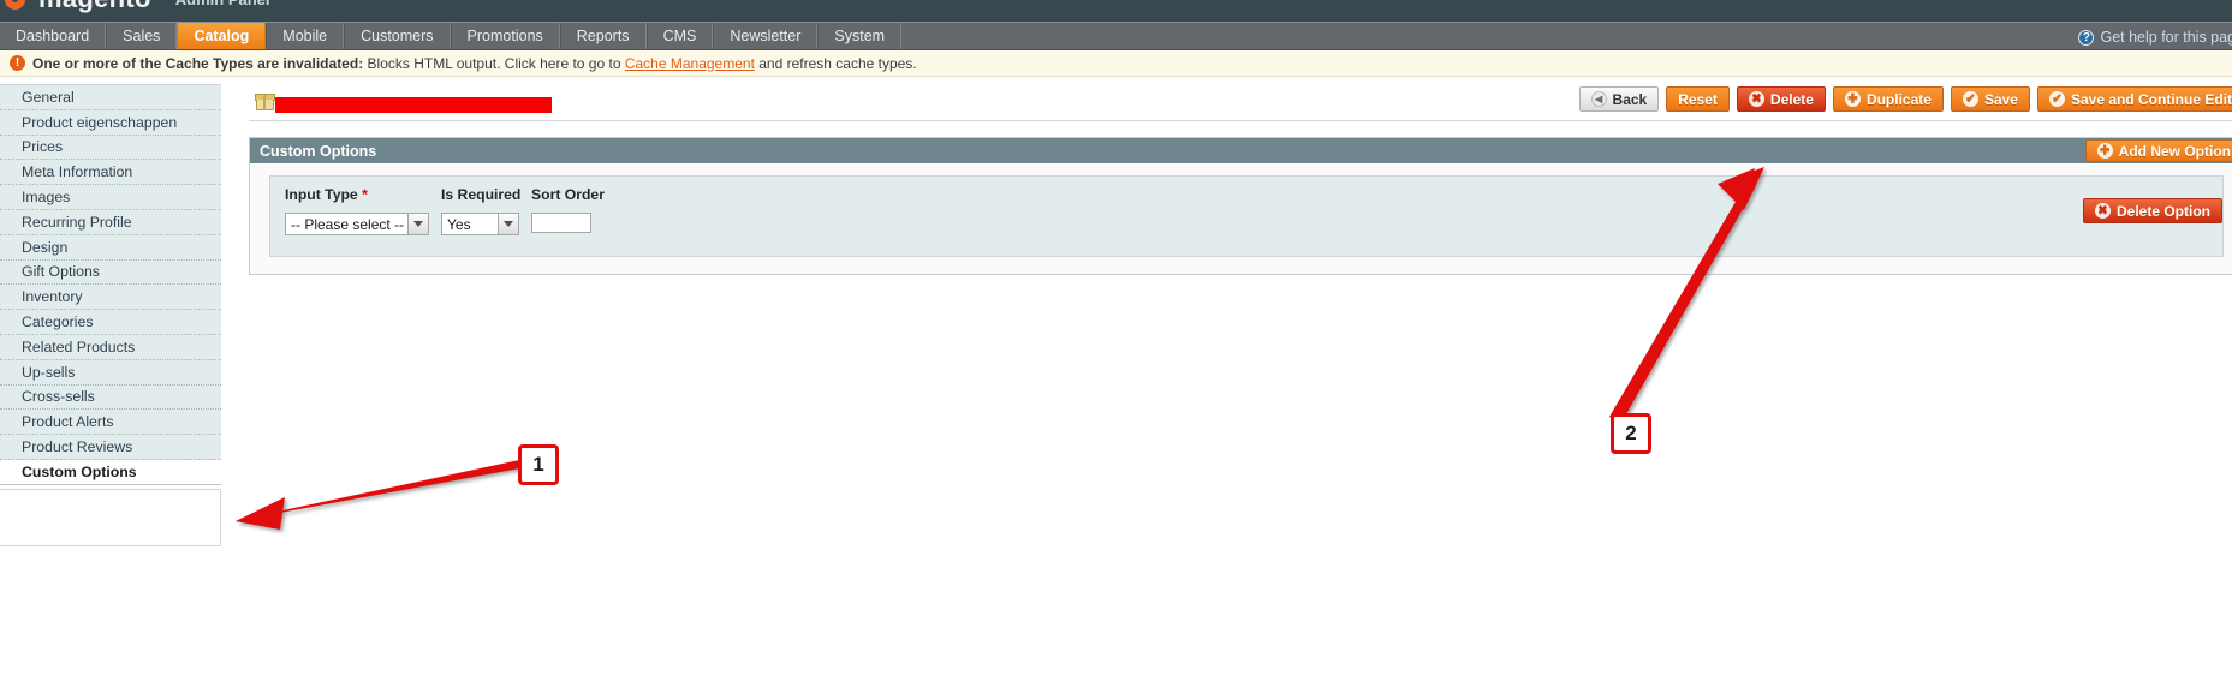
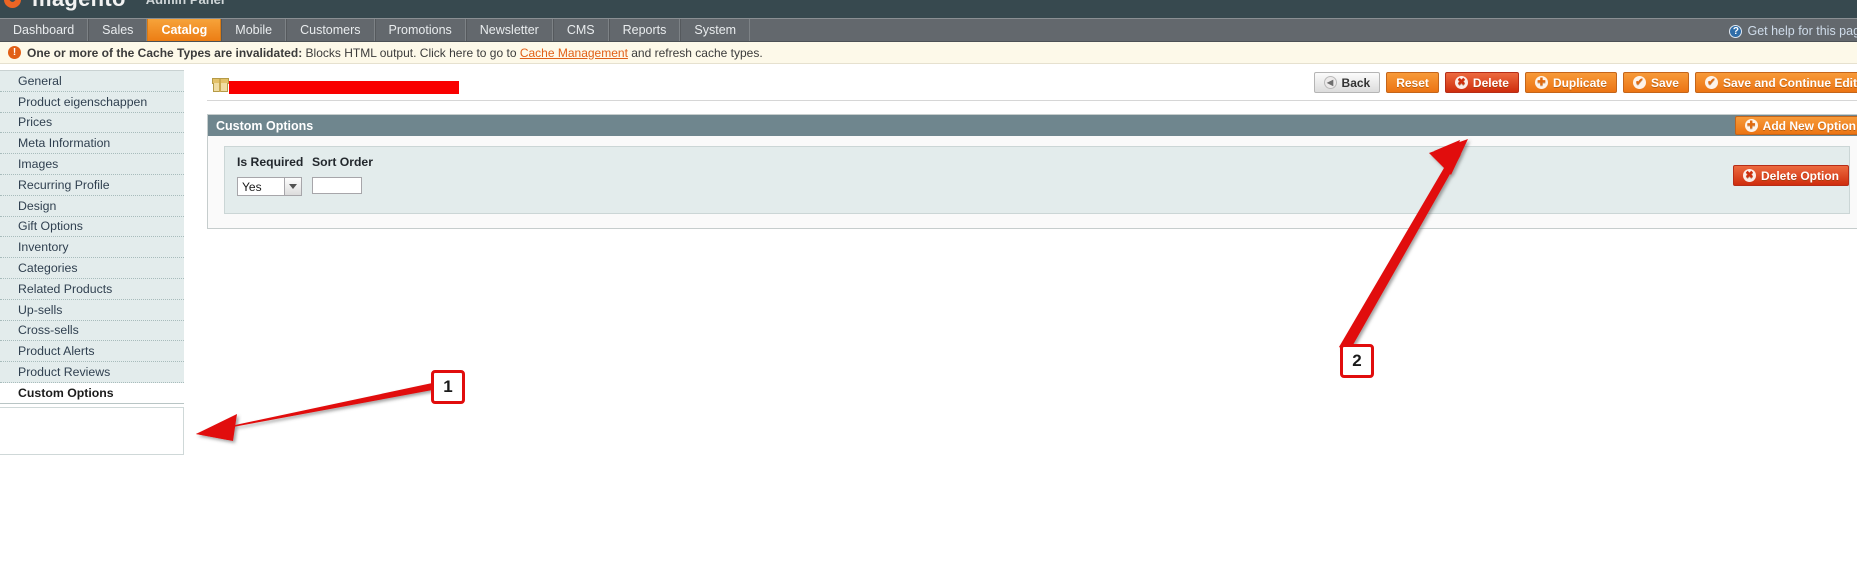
  Dashboard
  Sales
  Catalog
  Mobile
  Customers
  Promotions
- Reports
+ Newsletter
  CMS
- Newsletter
+ Reports
  System
  ?
  Get help for this pa
  !
  One or more of the Cache Types are invalidated: Blocks HTML output. Click here to go to Cache Management and refresh cache types.
  General
  Product eigenschappen
  Prices
  Meta Information
  Images
  Recurring Profile
  Design
  Gift Options
  Inventory
  Categories
  Related Products
  Up-sells
  Cross-sells
  Product Alerts
  Product Reviews
  Custom Options
  ◀
  Back
  Reset
  ✖
  Delete
  ✚
  Duplicate
  ✔
  Save
  ✔
  Save and Continue Edit
  Custom Options
  ✚
  Add New Option
- Input Type *
- -- Please select --
  Is Required
  Yes
  Sort Order
  ✖
  Delete Option
  1
  2
